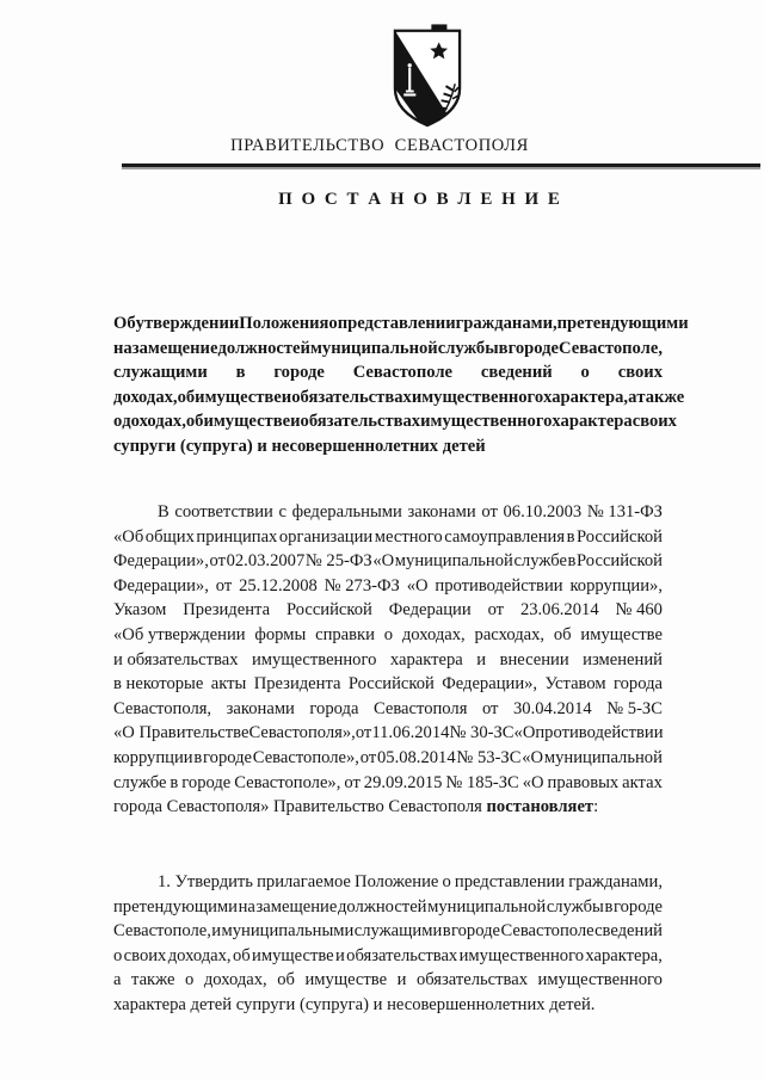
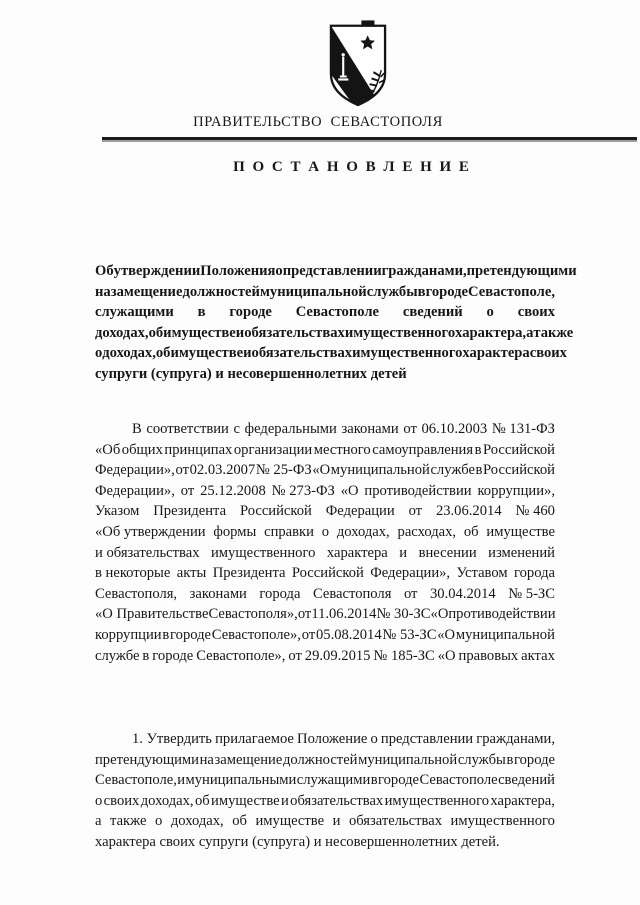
  ПРАВИТЕЛЬСТВО СЕВАСТОПОЛЯ
  П О С Т А Н О В Л Е Н И Е
  Об
  утверждении
  Положения
  о
  представлении
  гражданами,
  претендующими
  на
  замещение
  должностей
  муниципальной
  службы
  в
  городе
  Севастополе,
  служащими
  в
  городе
  Севастополе
  сведений
  о
  своих
  доходах,
  об
  имуществе
  и
  обязательствах
  имущественного
  характера,
  а
  также
  о
  доходах,
  об
  имуществе
  и
  обязательствах
  имущественного
  характера
  своих
  супруги (супруга) и несовершеннолетних детей
  В
  соответствии
  с
  федеральными
  законами
  от
  06.10.2003
  № 131-ФЗ
  «Об
  общих
  принципах
  организации
  местного
  самоуправления
  в
  Российской
  Федерации»,
  от
  02.03.2007
  № 25-ФЗ
  «О
  муниципальной
  службе
  в
  Российской
  Федерации»,
  от
  25.12.2008
  № 273-ФЗ
  «О
  противодействии
  коррупции»,
  Указом
  Президента
  Российской
  Федерации
  от
  23.06.2014
  № 460
  «Об утверждении
  формы
  справки
  о
  доходах,
  расходах,
  об
  имуществе
  и обязательствах
  имущественного
  характера
  и
  внесении
  изменений
  в некоторые
  акты
  Президента
  Российской
  Федерации»,
  Уставом
  города
  Севастополя,
  законами
  города
  Севастополя
  от
  30.04.2014
  № 5-ЗС
  «О Правительстве
  Севастополя»,
  от
  11.06.2014
  № 30-ЗС
  «О
  противодействии
  коррупции
  в
  городе
  Севастополе»,
  от
  05.08.2014
  № 53-ЗС
  «О
  муниципальной
  службе
  в
  городе
  Севастополе»,
  от
  29.09.2015
  № 185-ЗС
  «О
  правовых
  актах
- города Севастополя» Правительство Севастополя постановляет:
  1. Утвердить
  прилагаемое
  Положение
  о
  представлении
  гражданами,
  претендующими
  на
  замещение
  должностей
  муниципальной
  службы
  в
  городе
  Севастополе,
  и
  муниципальными
  служащими
  в
  городе
  Севастополе
  сведений
  о
  своих
  доходах,
  об
  имуществе
  и
  обязательствах
  имущественного
  характера,
  а
  также
  о
  доходах,
  об
  имуществе
  и
  обязательствах
  имущественного
- характера детей супруги (супруга) и несовершеннолетних детей.
+ характера своих супруги (супруга) и несовершеннолетних детей.
